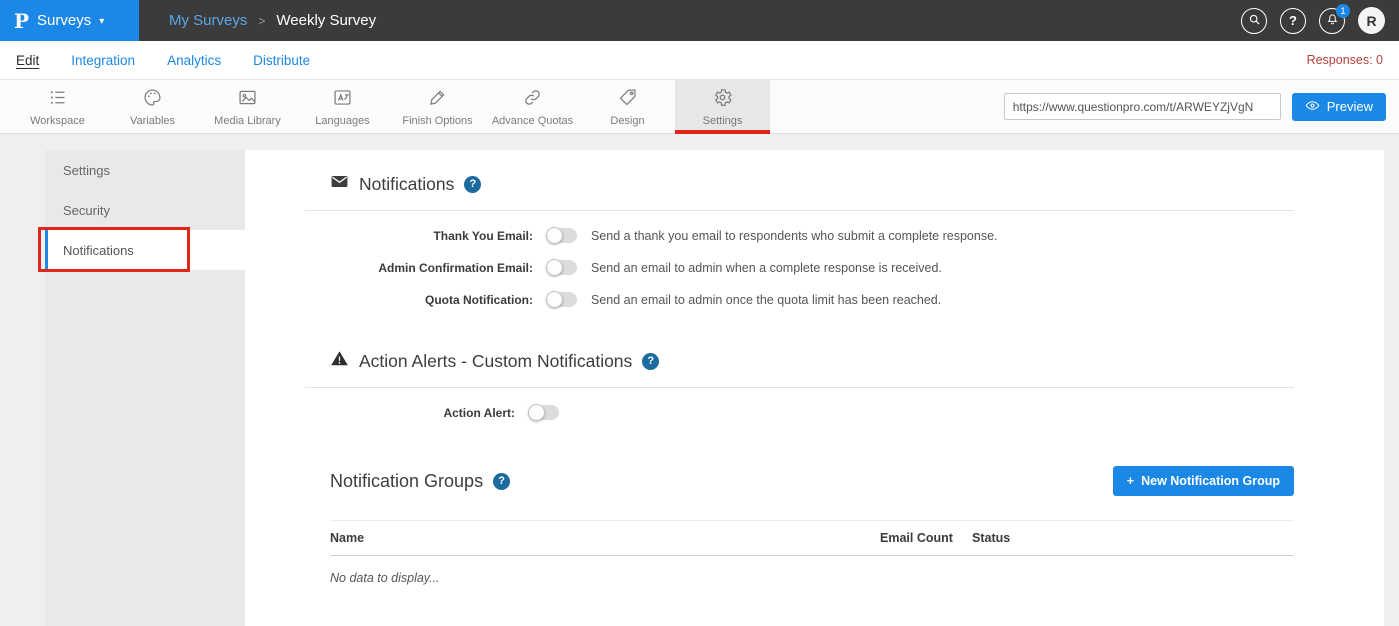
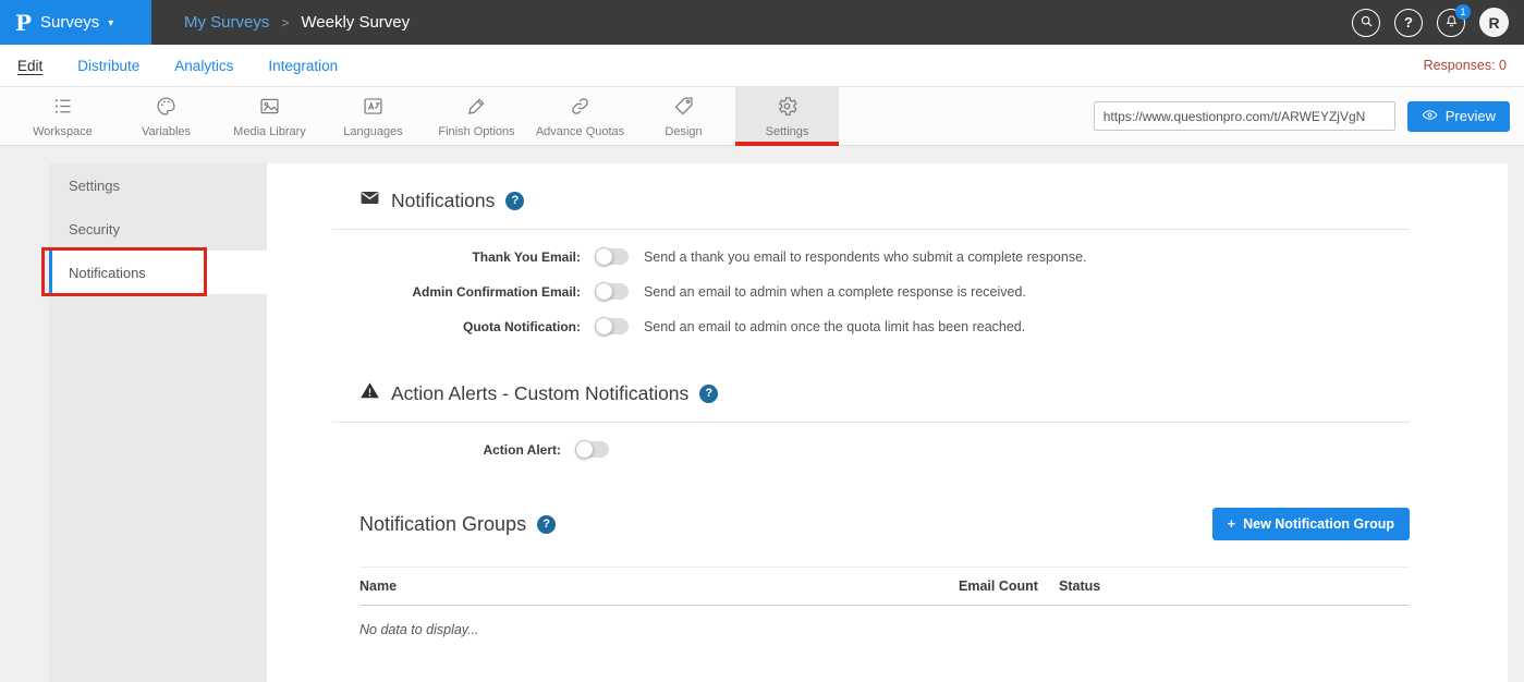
  P
  Surveys
  ▾
  My Surveys
  >
  Weekly Survey
  ?
  1
  R
  Edit
- Integration
+ Distribute
  Analytics
- Distribute
+ Integration
  Responses: 0
  Workspace
  Variables
  Media Library
  Languages
  Finish Options
  Advance Quotas
  Design
  Settings
  https://www.questionpro.com/t/ARWEYZjVgN
  Preview
  Settings
  Security
  Notifications
  Notifications
  ?
  Thank You Email:
  Send a thank you email to respondents who submit a complete response.
  Admin Confirmation Email:
  Send an email to admin when a complete response is received.
  Quota Notification:
  Send an email to admin once the quota limit has been reached.
  Action Alerts - Custom Notifications
  ?
  Action Alert:
  Notification Groups
  ?
  +
  New Notification Group
  Name
  Email Count
  Status
  No data to display...
